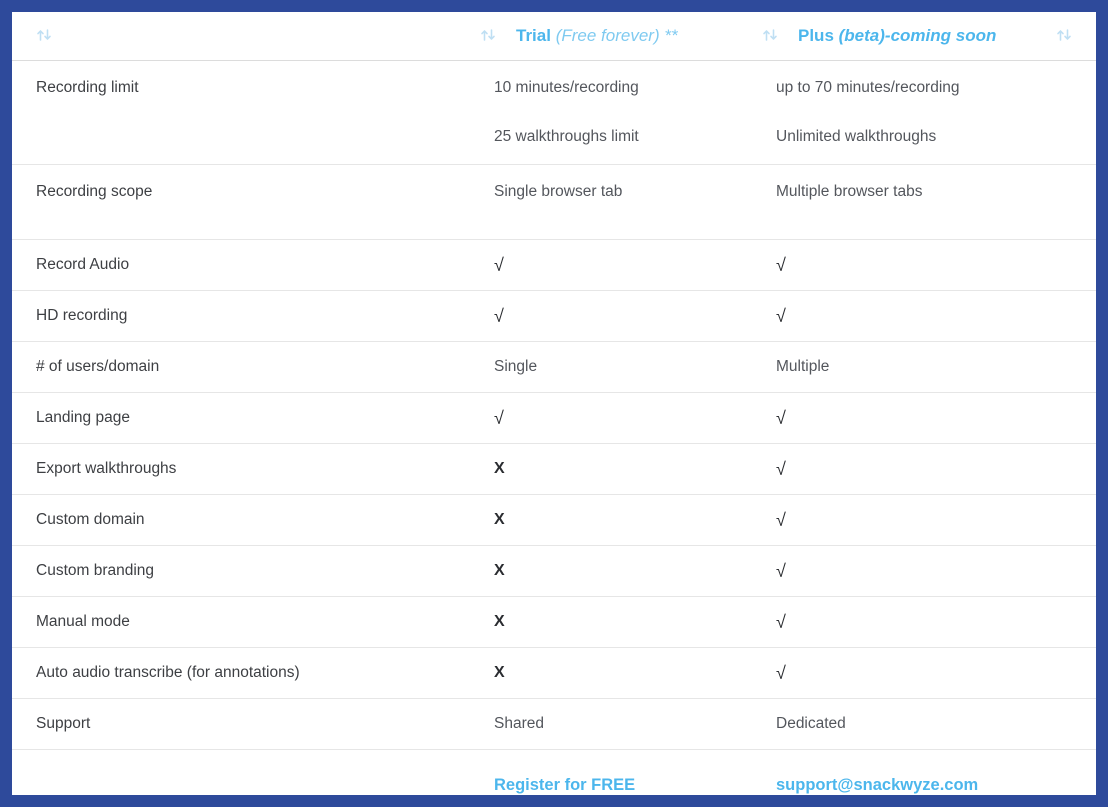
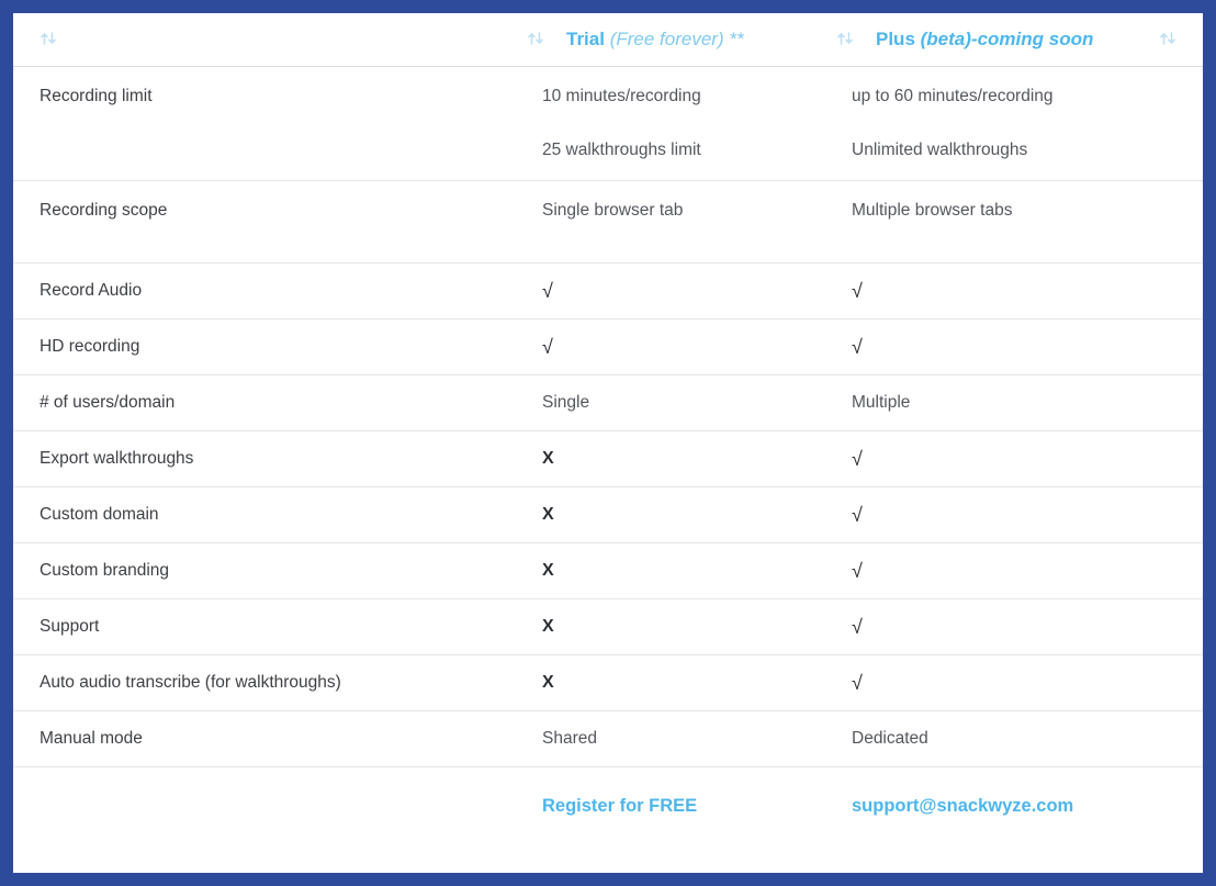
  	Trial (Free forever) **	Plus (beta)-coming soon
- Recording limit	10 minutes/recording25 walkthroughs limit	up to 70 minutes/recordingUnlimited walkthroughs
+ Recording limit	10 minutes/recording25 walkthroughs limit	up to 60 minutes/recordingUnlimited walkthroughs
  Recording scope	Single browser tab	Multiple browser tabs
  Record Audio	√	√
  HD recording	√	√
  # of users/domain	Single	Multiple
- Landing page	√	√
  Export walkthroughs	X	√
  Custom domain	X	√
  Custom branding	X	√
- Manual mode	X	√
+ Support	X	√
- Auto audio transcribe (for annotations)	X	√
+ Auto audio transcribe (for walkthroughs)	X	√
- Support	Shared	Dedicated
+ Manual mode	Shared	Dedicated
  	Register for FREE	support@snackwyze.com
